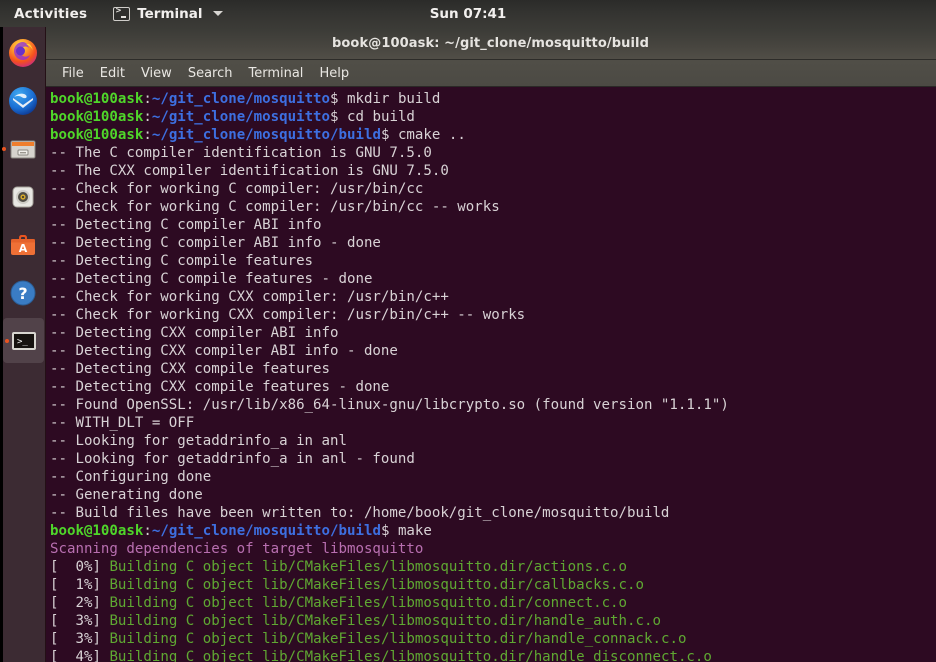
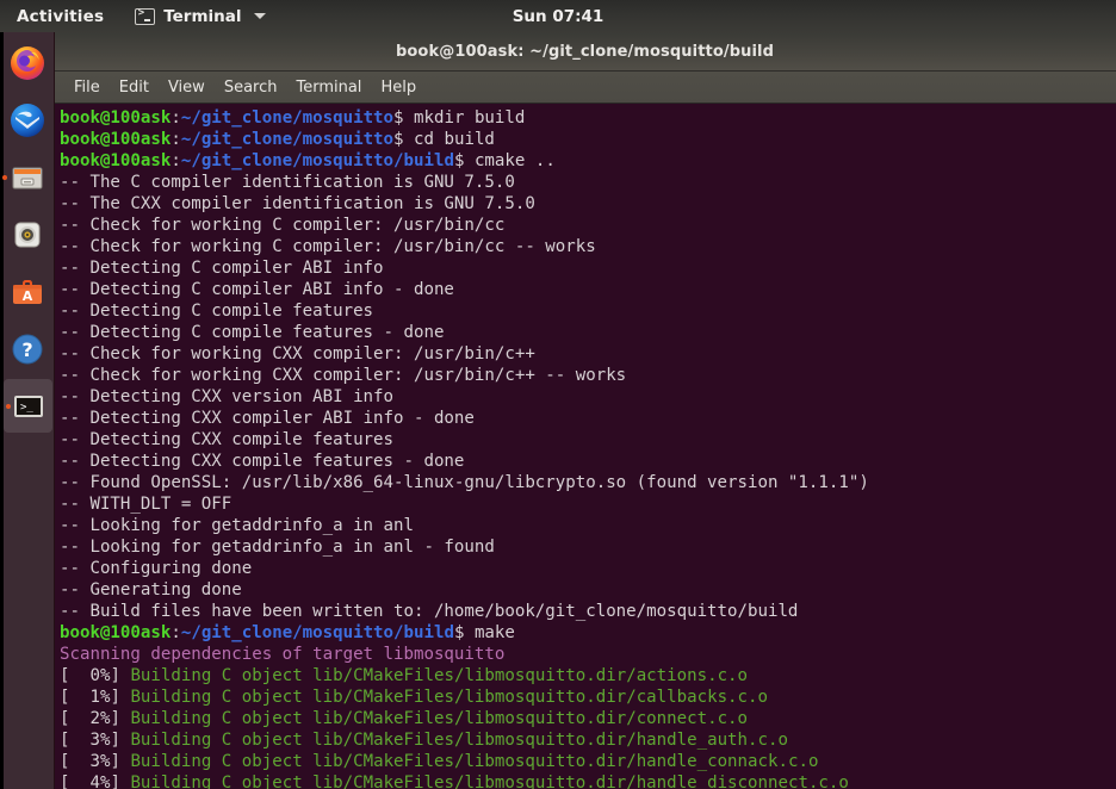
  Activities
  Terminal
  Sun 07:41
  A
  ?
  >_
  book@100ask: ~/git_clone/mosquitto/build
  File
  Edit
  View
  Search
  Terminal
  Help
  book@100ask:~/git_clone/mosquitto$ mkdir build
  book@100ask:~/git_clone/mosquitto$ cd build
  book@100ask:~/git_clone/mosquitto/build$ cmake ..
  -- The C compiler identification is GNU 7.5.0
  -- The CXX compiler identification is GNU 7.5.0
  -- Check for working C compiler: /usr/bin/cc
  -- Check for working C compiler: /usr/bin/cc -- works
  -- Detecting C compiler ABI info
  -- Detecting C compiler ABI info - done
  -- Detecting C compile features
  -- Detecting C compile features - done
  -- Check for working CXX compiler: /usr/bin/c++
  -- Check for working CXX compiler: /usr/bin/c++ -- works
- -- Detecting CXX compiler ABI info
+ -- Detecting CXX version ABI info
  -- Detecting CXX compiler ABI info - done
  -- Detecting CXX compile features
  -- Detecting CXX compile features - done
  -- Found OpenSSL: /usr/lib/x86_64-linux-gnu/libcrypto.so (found version "1.1.1")
  -- WITH_DLT = OFF
  -- Looking for getaddrinfo_a in anl
  -- Looking for getaddrinfo_a in anl - found
  -- Configuring done
  -- Generating done
  -- Build files have been written to: /home/book/git_clone/mosquitto/build
  book@100ask:~/git_clone/mosquitto/build$ make
  Scanning dependencies of target libmosquitto
  [ 0%] Building C object lib/CMakeFiles/libmosquitto.dir/actions.c.o
  [ 1%] Building C object lib/CMakeFiles/libmosquitto.dir/callbacks.c.o
  [ 2%] Building C object lib/CMakeFiles/libmosquitto.dir/connect.c.o
  [ 3%] Building C object lib/CMakeFiles/libmosquitto.dir/handle_auth.c.o
  [ 3%] Building C object lib/CMakeFiles/libmosquitto.dir/handle_connack.c.o
  [ 4%] Building C object lib/CMakeFiles/libmosquitto.dir/handle_disconnect.c.o
